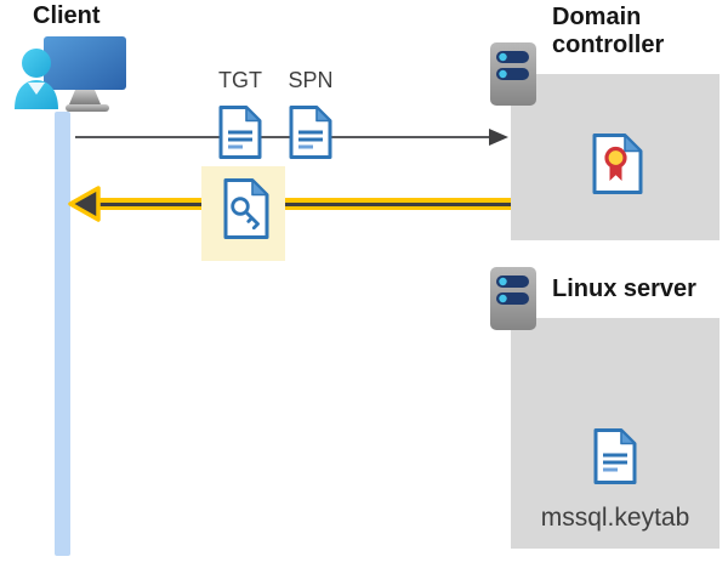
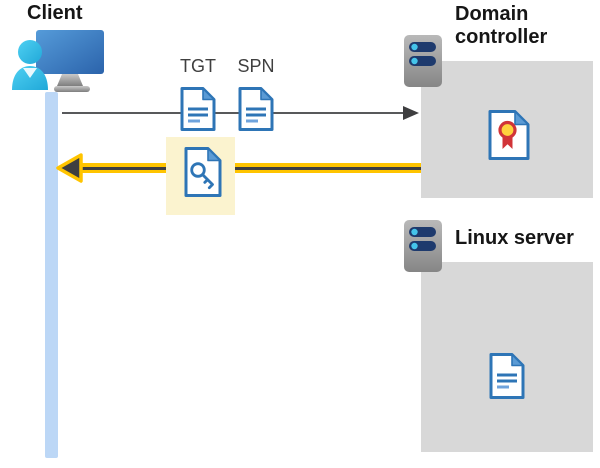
  Client
  TGT
  SPN
  Domain controller
  Linux server
- mssql.keytab
